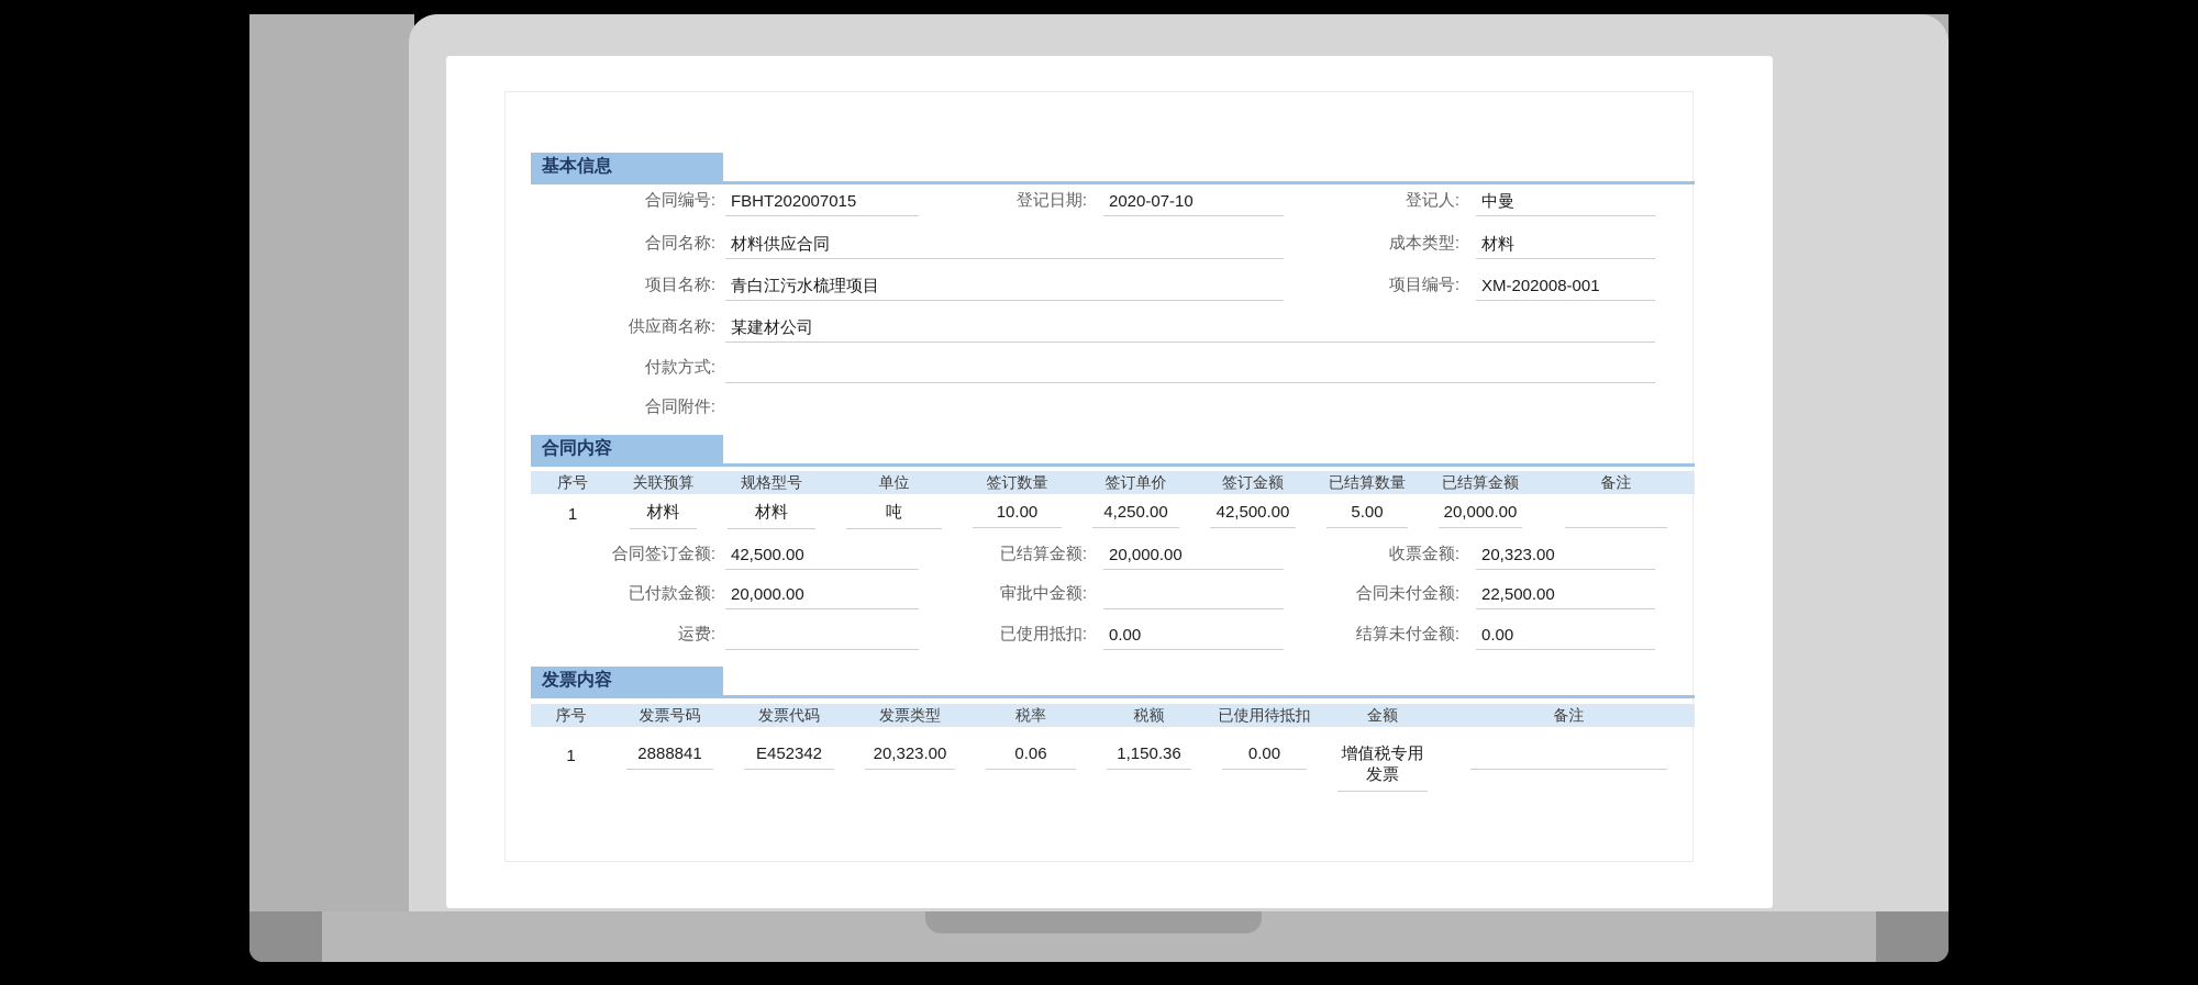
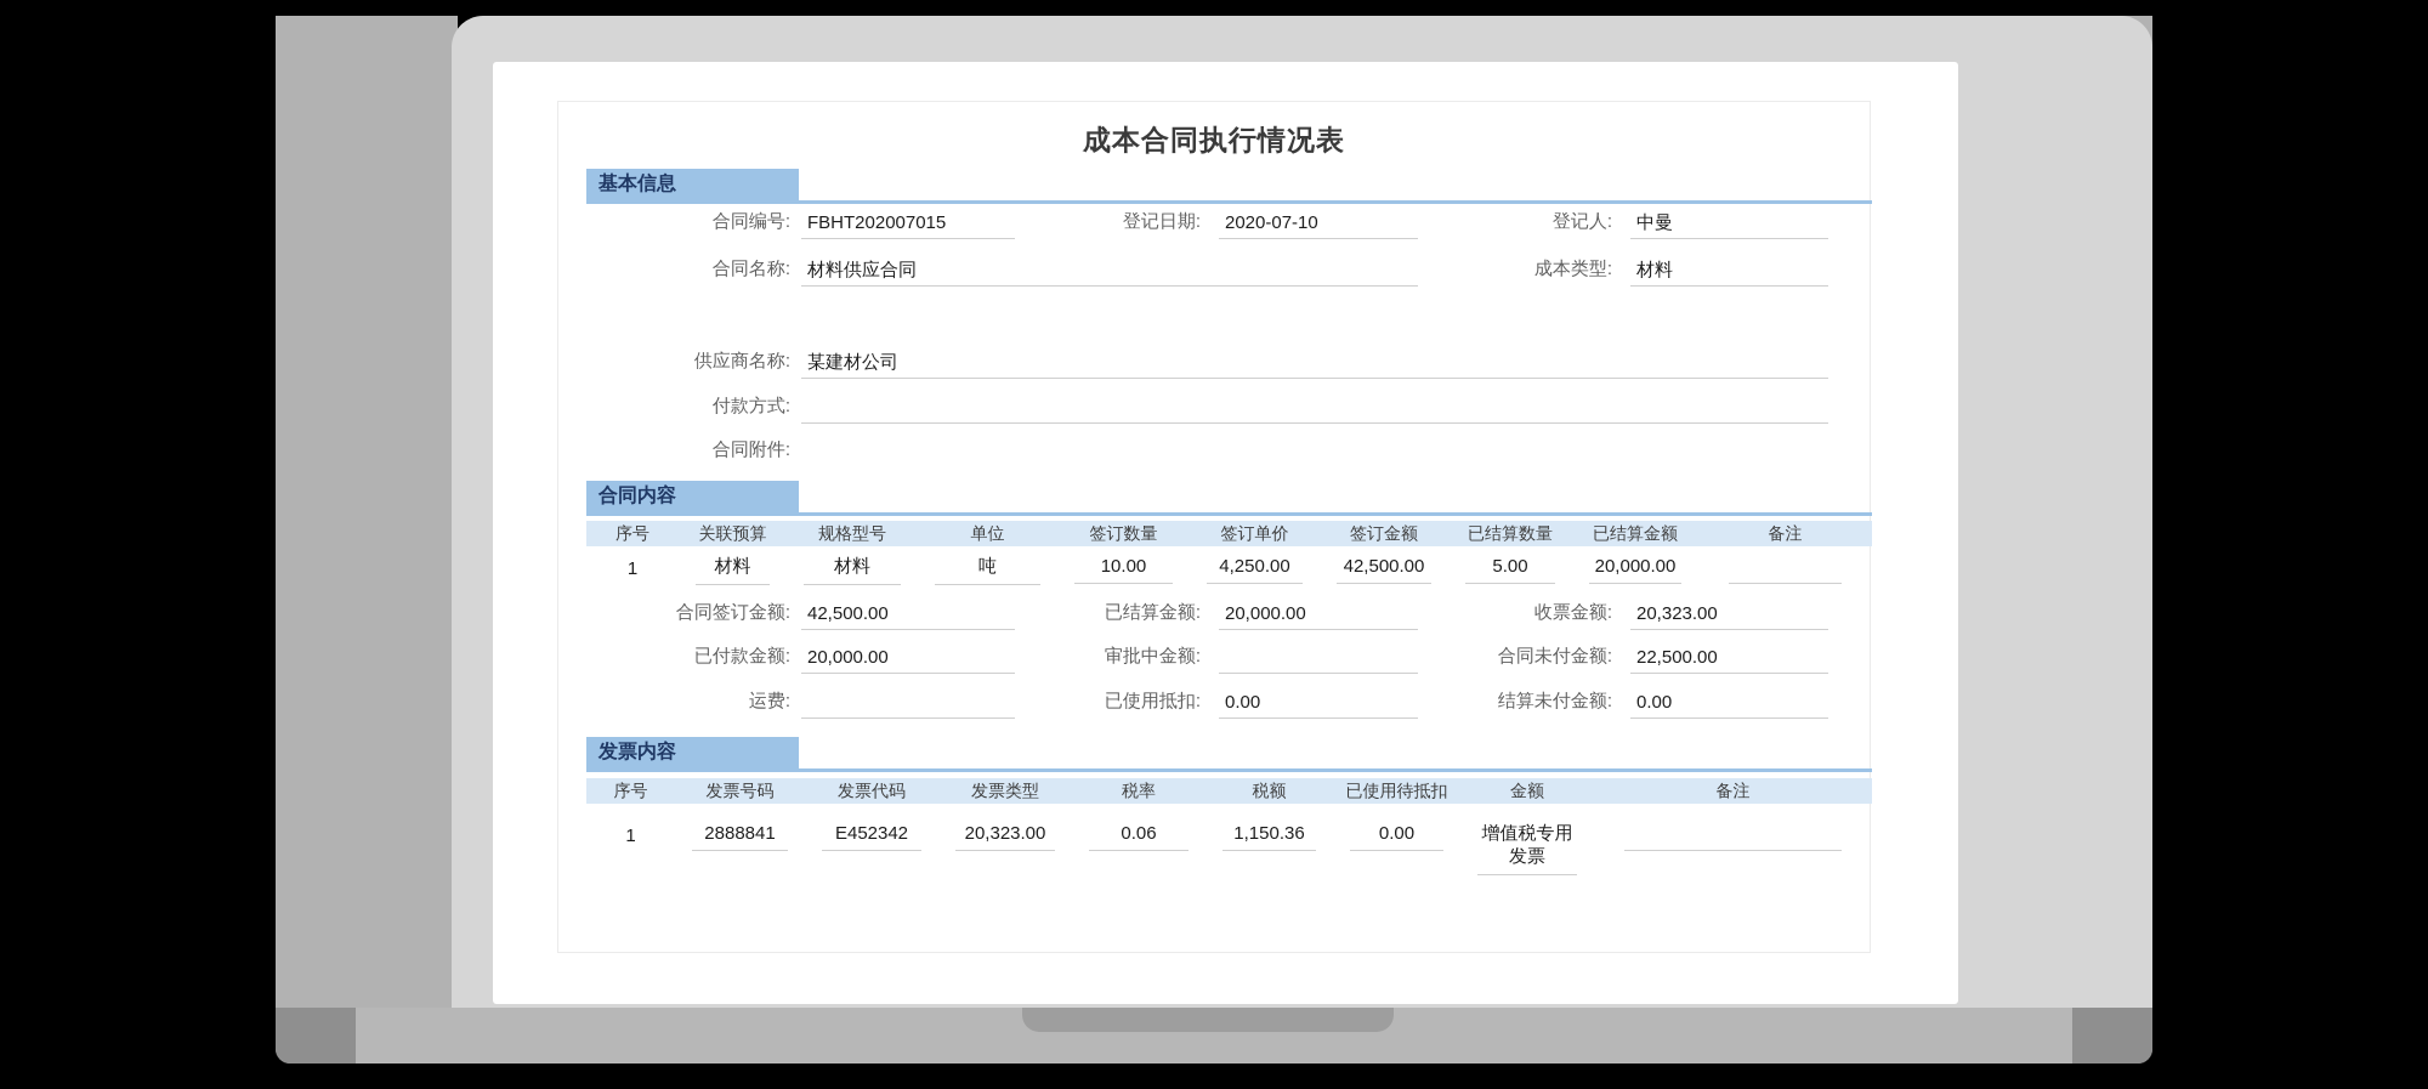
+ 成本合同执行情况表
  基本信息
  合同编号:
  FBHT202007015
  登记日期:
  2020-07-10
  登记人:
  中曼
  合同名称:
  材料供应合同
  成本类型:
  材料
- 项目名称:
- 青白江污水梳理项目
- 项目编号:
- XM-202008-001
  供应商名称:
  某建材公司
  付款方式:
  合同附件:
  合同内容
  序号
  关联预算
  规格型号
  单位
  签订数量
  签订单价
  签订金额
  已结算数量
  已结算金额
  备注
  1
  材料
  材料
  吨
  10.00
  4,250.00
  42,500.00
  5.00
  20,000.00
  合同签订金额:
  42,500.00
  已结算金额:
  20,000.00
  收票金额:
  20,323.00
  已付款金额:
  20,000.00
  审批中金额:
  合同未付金额:
  22,500.00
  运费:
  已使用抵扣:
  0.00
  结算未付金额:
  0.00
  发票内容
  序号
  发票号码
  发票代码
  发票类型
  税率
  税额
  已使用待抵扣
  金额
  备注
  1
  2888841
  E452342
  20,323.00
  0.06
  1,150.36
  0.00
  增值税专用发票
